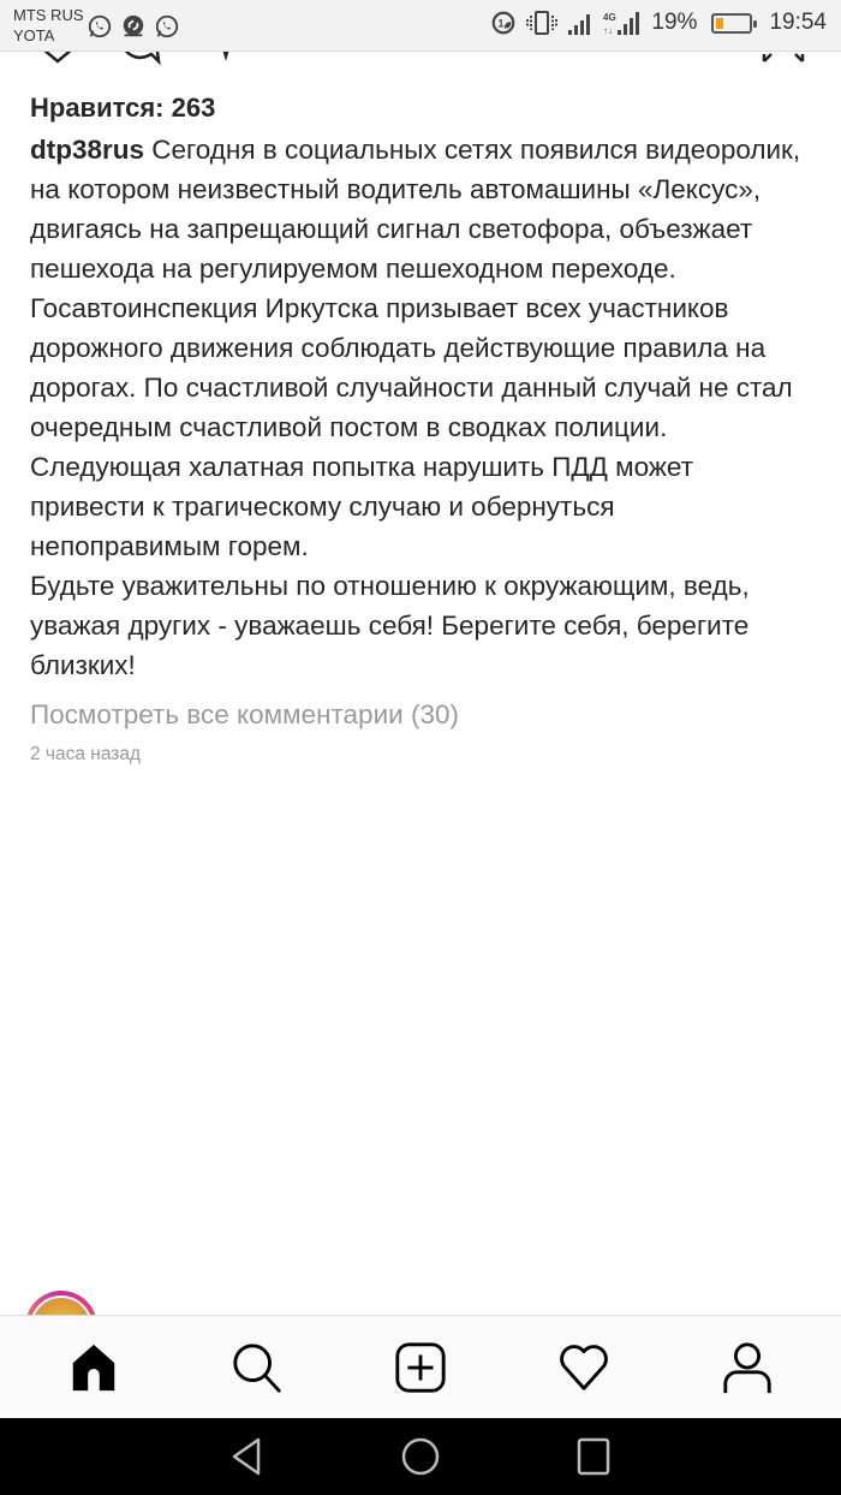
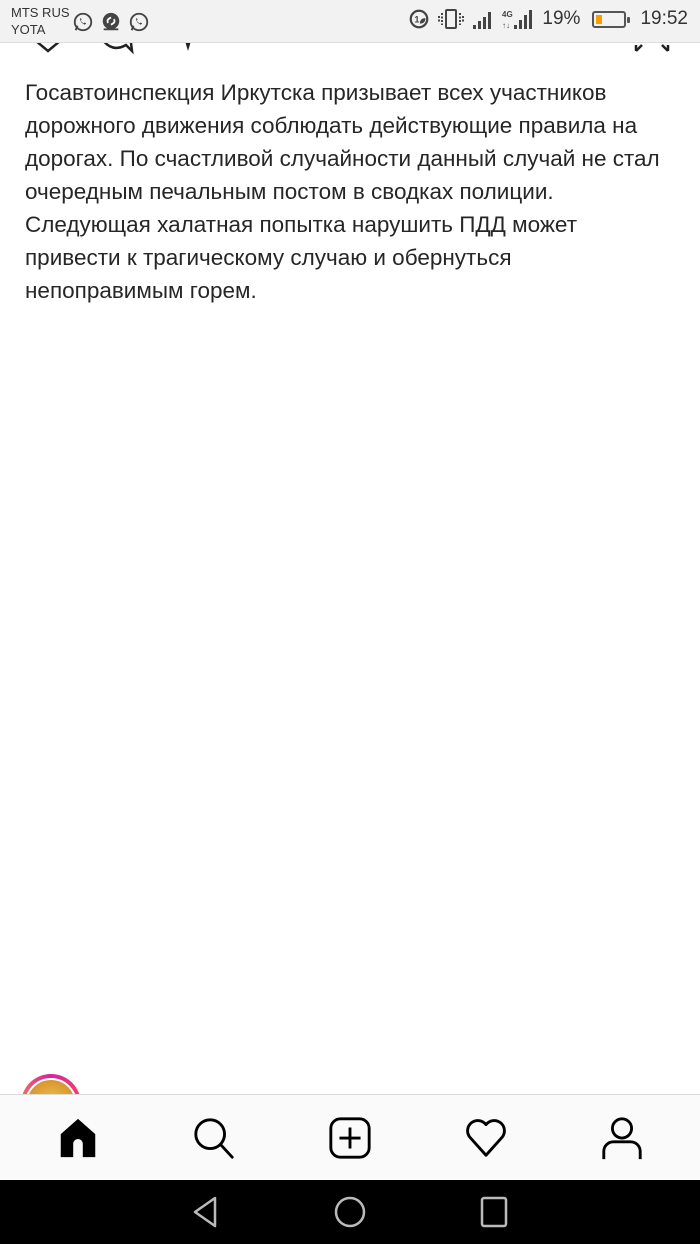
  MTS RUS
  YOTA
  1
  4G
  ↑↓
  19%
- 19:54
+ 19:52
- Нравится: 263
- dtp38rus Сегодня в социальных сетях появился видеоролик, на котором неизвестный водитель автомашины «Лексус», двигаясь на запрещающий сигнал светофора, объезжает пешехода на регулируемом пешеходном переходе.
- Госавтоинспекция Иркутска призывает всех участников дорожного движения соблюдать действующие правила на дорогах. По счастливой случайности данный случай не стал очередным счастливой постом в сводках полиции. Следующая халатная попытка нарушить ПДД может привести к трагическому случаю и обернуться непоправимым горем.
+ Госавтоинспекция Иркутска призывает всех участников дорожного движения соблюдать действующие правила на дорогах. По счастливой случайности данный случай не стал очередным печальным постом в сводках полиции. Следующая халатная попытка нарушить ПДД может привести к трагическому случаю и обернуться непоправимым горем.
- Будьте уважительны по отношению к окружающим, ведь, уважая других - уважаешь себя! Берегите себя, берегите близких!
- Посмотреть все комментарии (30)
- 2 часа назад
